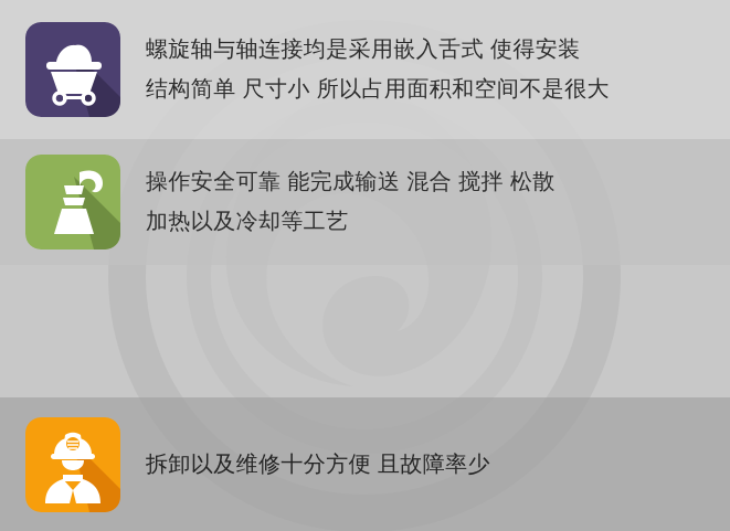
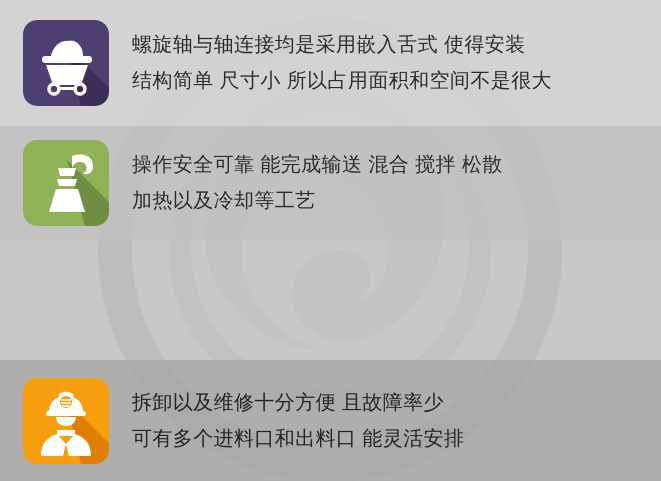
  螺旋轴与轴连接均是采用嵌入舌式 使得安装
  结构简单 尺寸小 所以占用面积和空间不是很大
  操作安全可靠 能完成输送 混合 搅拌 松散
  加热以及冷却等工艺
  拆卸以及维修十分方便 且故障率少
+ 可有多个进料口和出料口 能灵活安排
